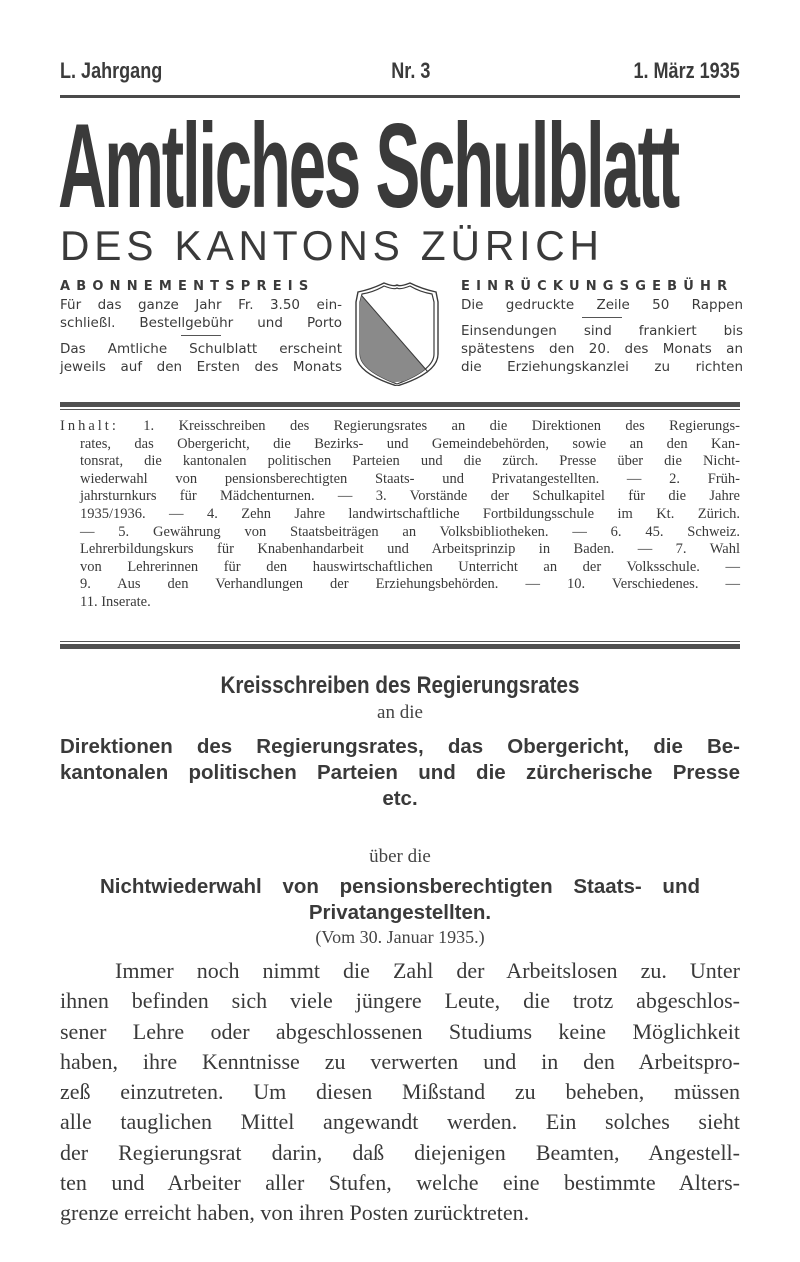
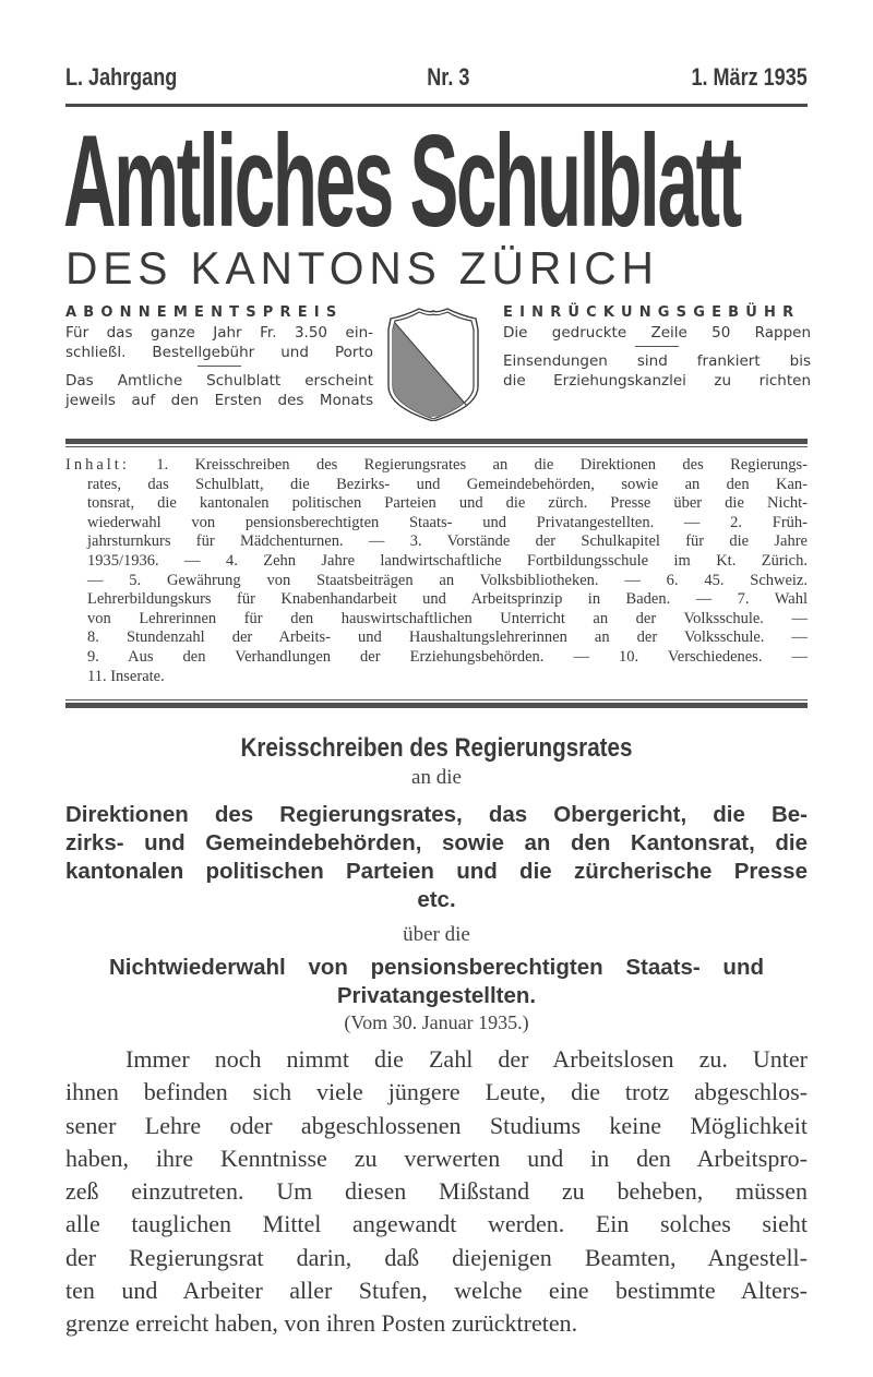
  L. Jahrgang
  Nr. 3
  1. März 1935
  Amtliches Schulblatt
  DES KANTONS ZÜRICH
  ABONNEMENTSPREIS
  Für das ganze Jahr Fr. 3.50 ein-
  schließl. Bestellgebühr und Porto
  Das Amtliche Schulblatt erscheint
  jeweils auf den Ersten des Monats
  EINRÜCKUNGSGEBÜHR
  Die gedruckte Zeile 50 Rappen
  Einsendungen sind frankiert bis
- spätestens den 20. des Monats an
  die Erziehungskanzlei zu richten
  Inhalt: 1. Kreisschreiben des Regierungsrates an die Direktionen des Regierungs-
- rates, das Obergericht, die Bezirks- und Gemeindebehörden, sowie an den Kan-
+ rates, das Schulblatt, die Bezirks- und Gemeindebehörden, sowie an den Kan-
  tonsrat, die kantonalen politischen Parteien und die zürch. Presse über die Nicht-
  wiederwahl von pensionsberechtigten Staats- und Privatangestellten. — 2. Früh-
  jahrsturnkurs für Mädchenturnen. — 3. Vorstände der Schulkapitel für die Jahre
  1935/1936. — 4. Zehn Jahre landwirtschaftliche Fortbildungsschule im Kt. Zürich.
  — 5. Gewährung von Staatsbeiträgen an Volksbibliotheken. — 6. 45. Schweiz.
  Lehrerbildungskurs für Knabenhandarbeit und Arbeitsprinzip in Baden. — 7. Wahl
  von Lehrerinnen für den hauswirtschaftlichen Unterricht an der Volksschule. —
+ 8. Stundenzahl der Arbeits- und Haushaltungslehrerinnen an der Volksschule. —
  9. Aus den Verhandlungen der Erziehungsbehörden. — 10. Verschiedenes. —
  11. Inserate.
  Kreisschreiben des Regierungsrates
  an die
  Direktionen des Regierungsrates, das Obergericht, die Be-
+ zirks- und Gemeindebehörden, sowie an den Kantonsrat, die
  kantonalen politischen Parteien und die zürcherische Presse
  etc.
  über die
  Nichtwiederwahl von pensionsberechtigten Staats- und
  Privatangestellten.
  (Vom 30. Januar 1935.)
  Immer noch nimmt die Zahl der Arbeitslosen zu. Unter
  ihnen befinden sich viele jüngere Leute, die trotz abgeschlos-
  sener Lehre oder abgeschlossenen Studiums keine Möglichkeit
  haben, ihre Kenntnisse zu verwerten und in den Arbeitspro-
  zeß einzutreten. Um diesen Mißstand zu beheben, müssen
  alle tauglichen Mittel angewandt werden. Ein solches sieht
  der Regierungsrat darin, daß diejenigen Beamten, Angestell-
  ten und Arbeiter aller Stufen, welche eine bestimmte Alters-
  grenze erreicht haben, von ihren Posten zurücktreten.
